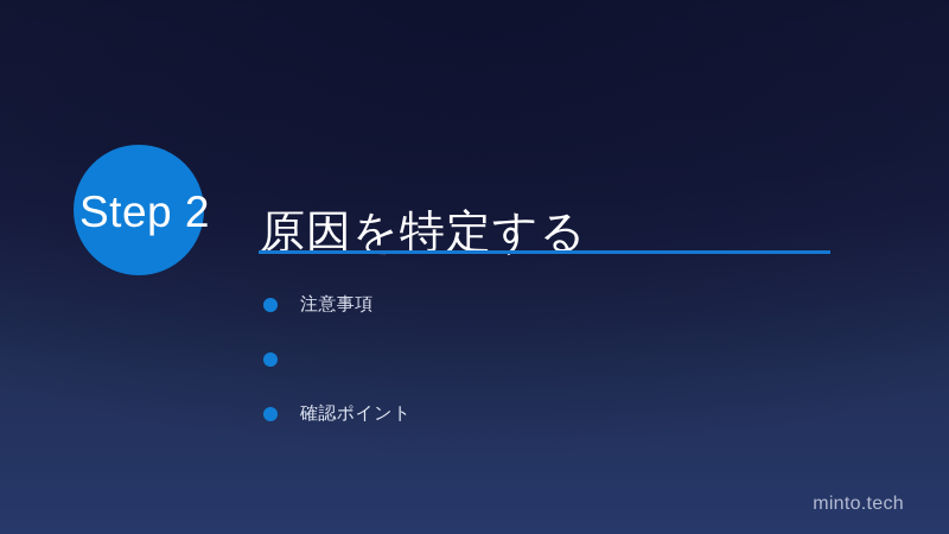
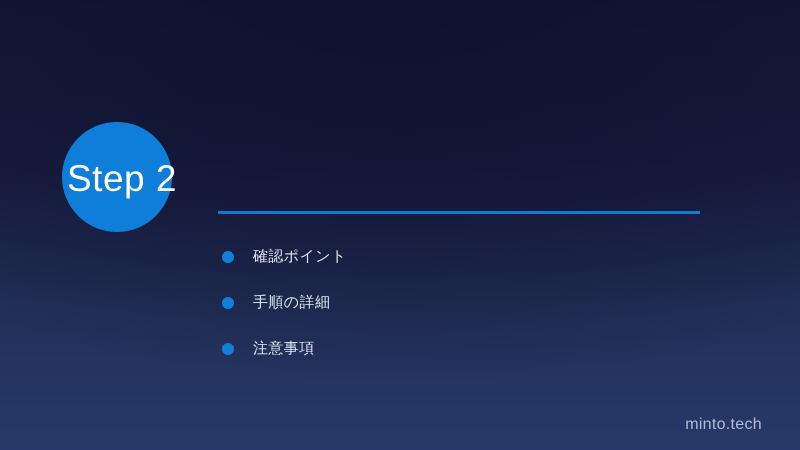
  Step 2
- 原因を特定する
- 注意事項
+ 確認ポイント
+ 手順の詳細
- 確認ポイント
+ 注意事項
  minto.tech
